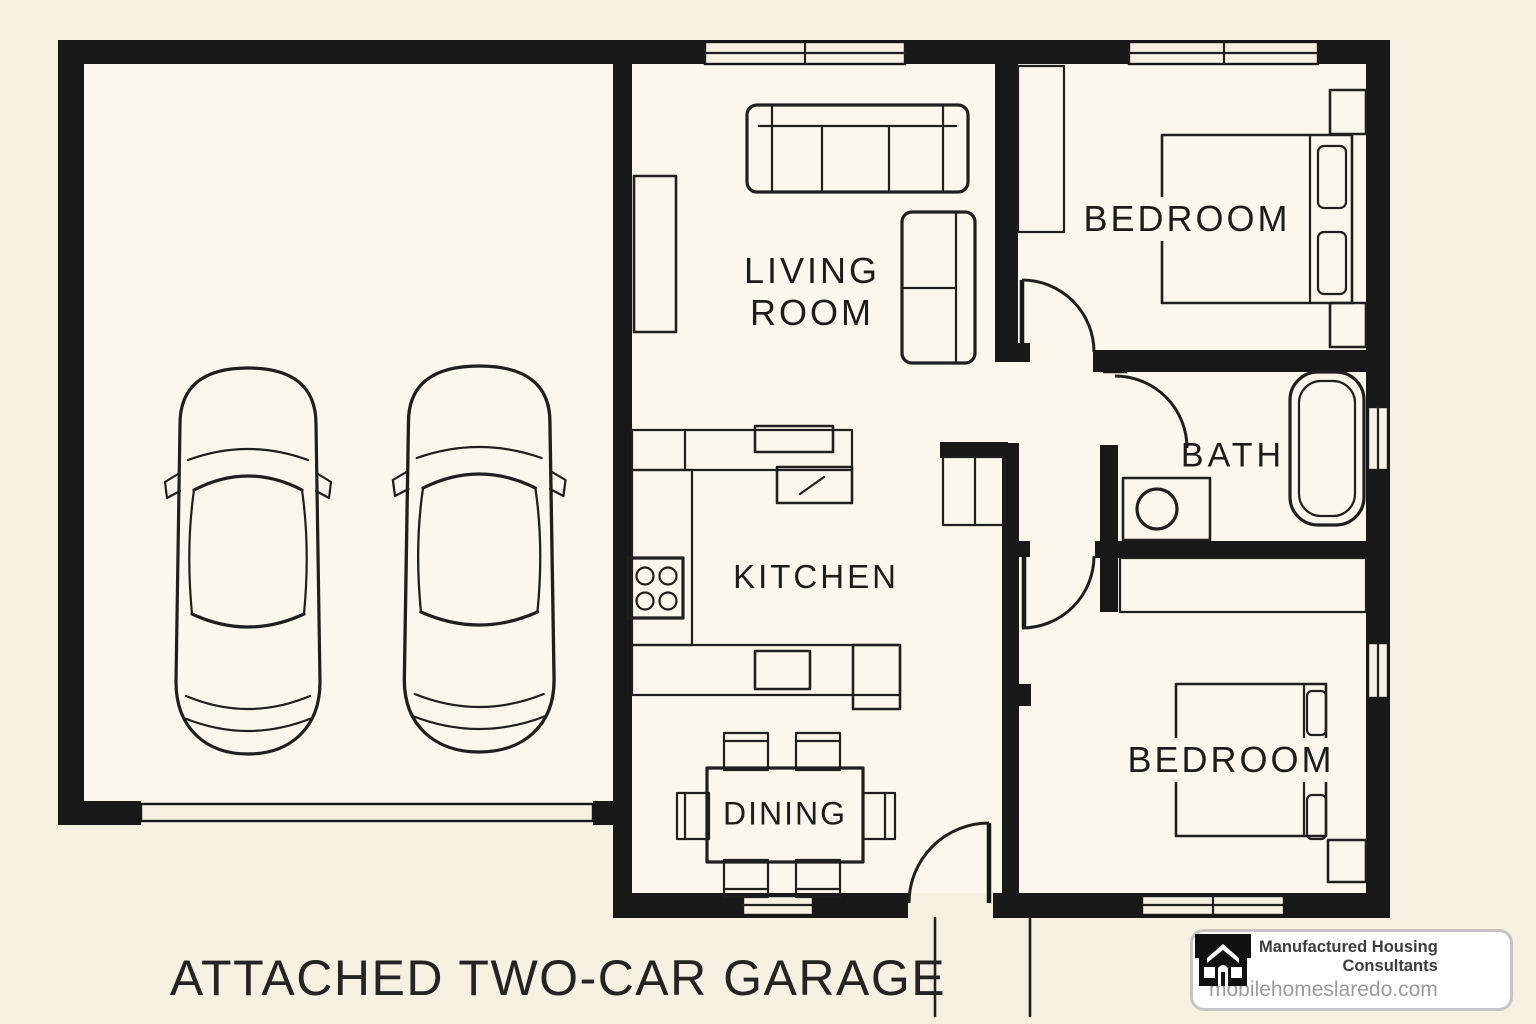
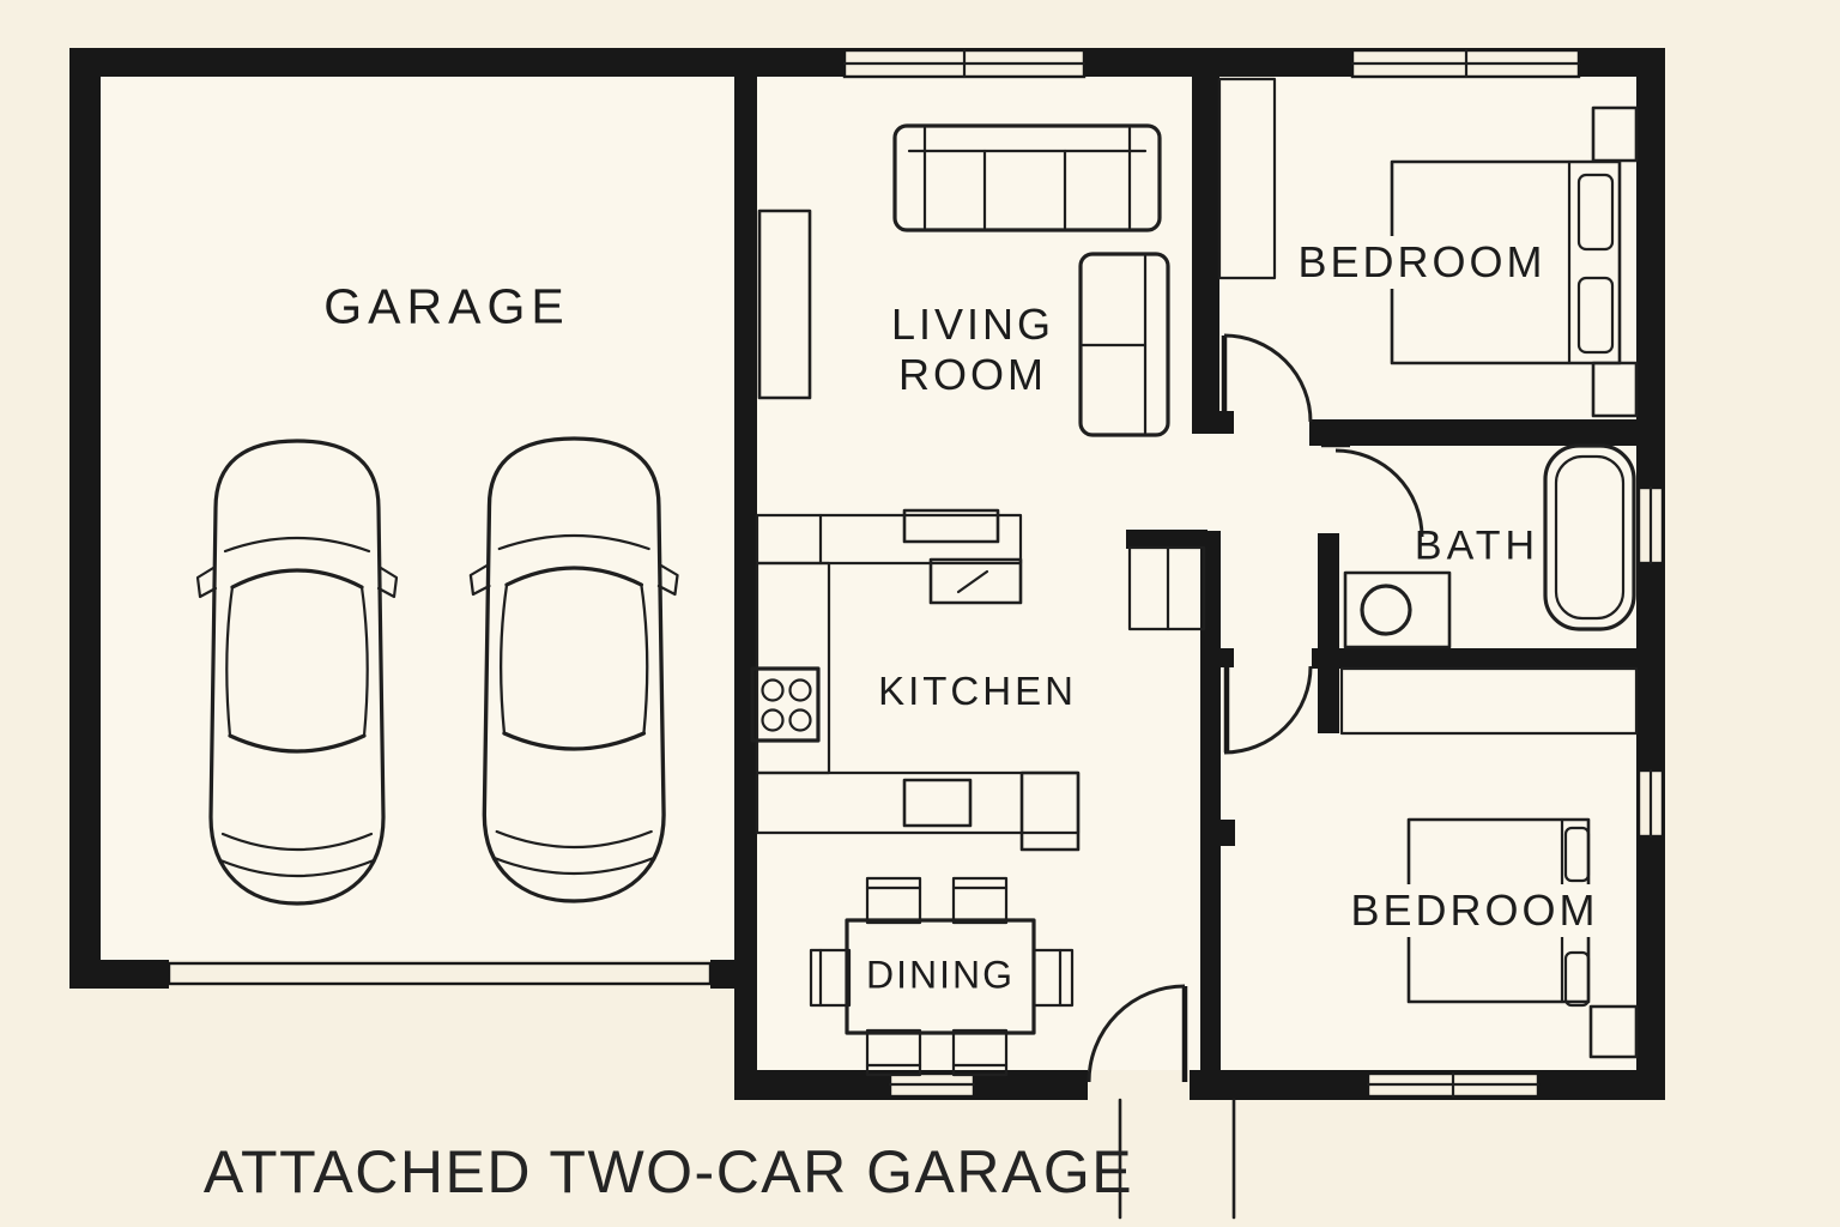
+ GARAGE
  LIVING
  ROOM
  BEDROOM
  BATH
  KITCHEN
  DINING
  BEDROOM
  ATTACHED TWO-CAR GARAGE
- Manufactured Housing Consultants
- mobilehomeslaredo.com
